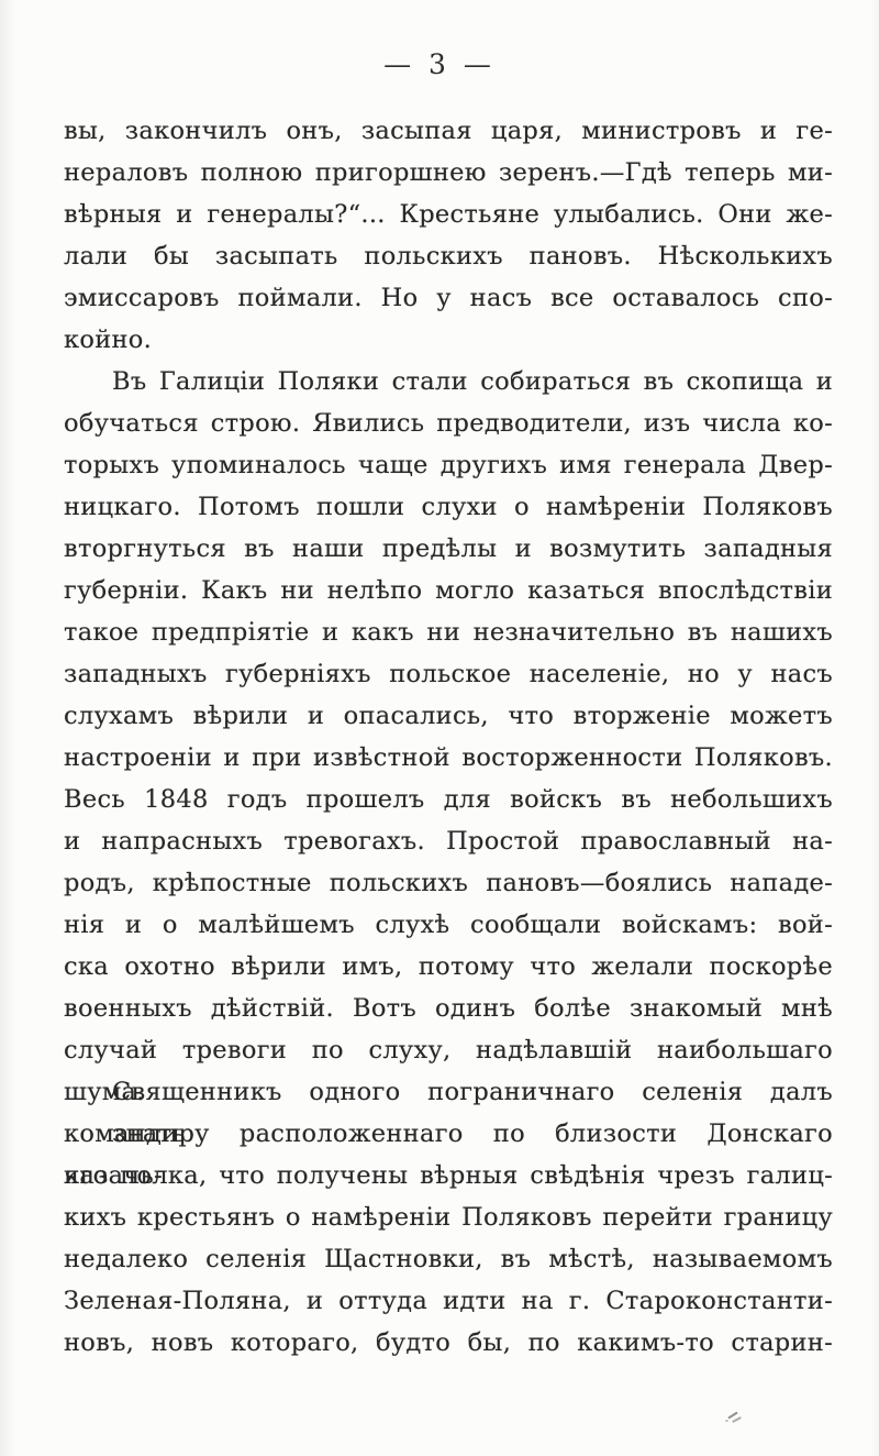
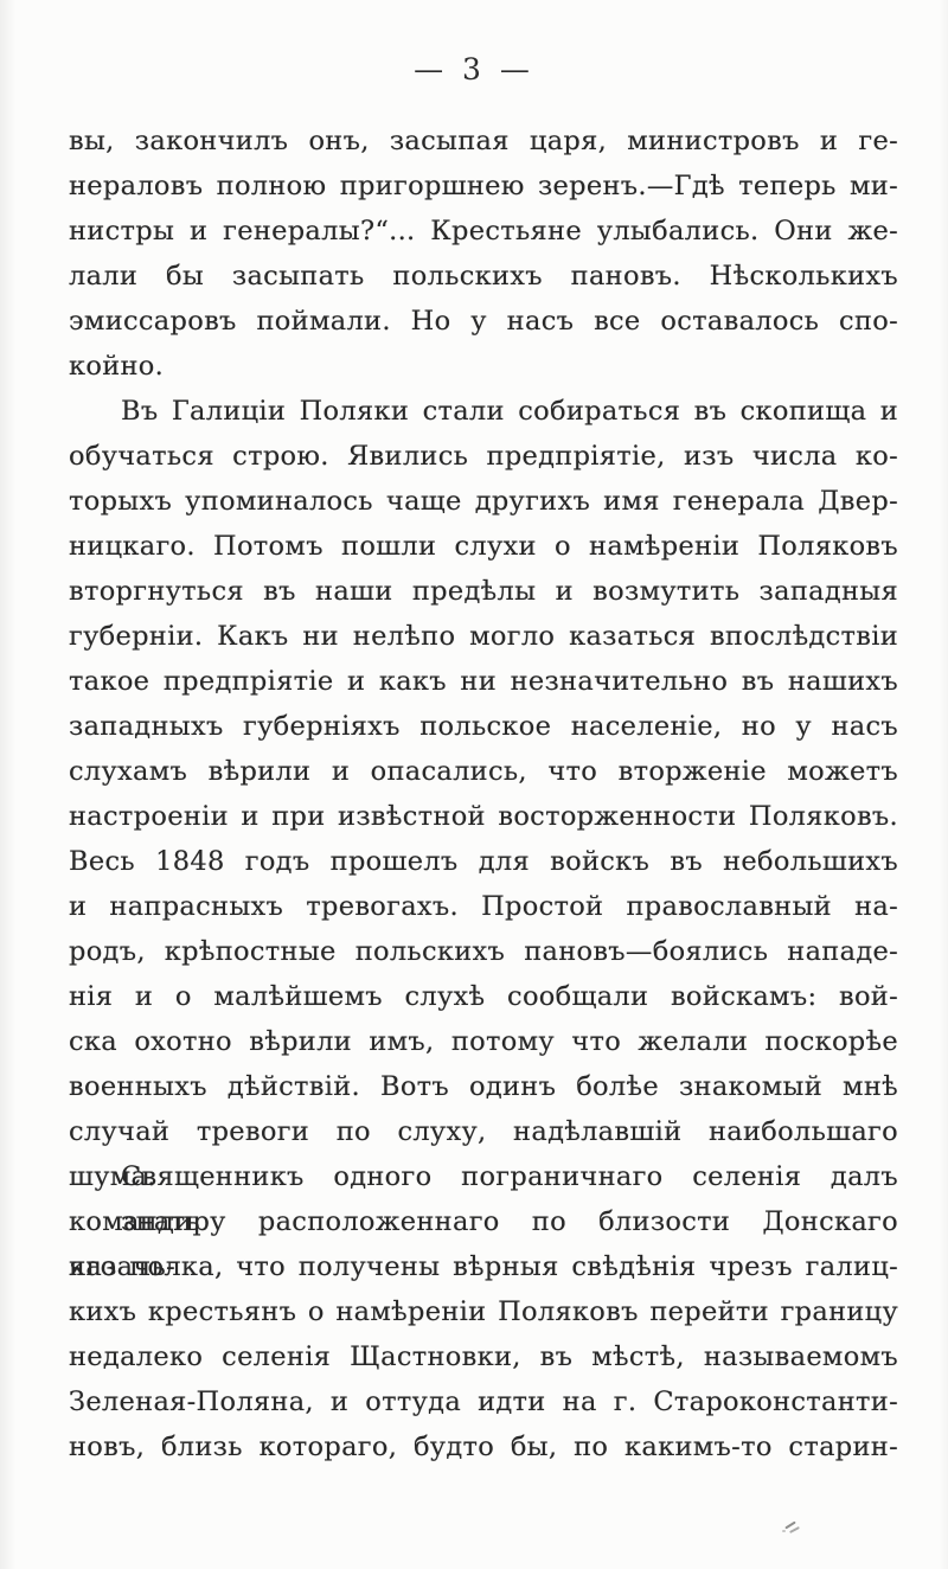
  — 3 —
  вы, закончилъ онъ, засыпая царя, министровъ и ге-
  нераловъ полною пригоршнею зеренъ.—Гдѣ теперь ми-
- вѣрныя и генералы?“... Крестьяне улыбались. Они же-
+ нистры и генералы?“... Крестьяне улыбались. Они же-
  лали бы засыпать польскихъ пановъ. Нѣсколькихъ
  эмиссаровъ поймали. Но у насъ все оставалось спо-
  койно.
  Въ Галиціи Поляки стали собираться въ скопища и
- обучаться строю. Явились предводители, изъ числа ко-
+ обучаться строю. Явились предпріятіе, изъ числа ко-
  торыхъ упоминалось чаще другихъ имя генерала Двер-
  ницкаго. Потомъ пошли слухи о намѣреніи Поляковъ
  вторгнуться въ наши предѣлы и возмутить западныя
  губерніи. Какъ ни нелѣпо могло казаться впослѣдствіи
  такое предпріятіе и какъ ни незначительно въ нашихъ
  западныхъ губерніяхъ польское населеніе, но у насъ
  слухамъ вѣрили и опасались, что вторженіе можетъ
  настроеніи и при извѣстной восторженности Поляковъ.
  Весь 1848 годъ прошелъ для войскъ въ небольшихъ
  и напрасныхъ тревогахъ. Простой православный на-
  родъ, крѣпостные польскихъ пановъ—боялись нападе-
  нія и о малѣйшемъ слухѣ сообщали войскамъ: вой-
  ска охотно вѣрили имъ, потому что желали поскорѣе
  военныхъ дѣйствій. Вотъ одинъ болѣе знакомый мнѣ
  случай тревоги по слуху, надѣлавшій наибольшаго шума.
  Священникъ одного пограничнаго селенія далъ знать
  командиру расположеннаго по близости Донскаго казачь-
  яго полка, что получены вѣрныя свѣдѣнія чрезъ галиц-
  кихъ крестьянъ о намѣреніи Поляковъ перейти границу
  недалеко селенія Щастновки, въ мѣстѣ, называемомъ
  Зеленая-Поляна, и оттуда идти на г. Староконстанти-
- новъ, новъ котораго, будто бы, по какимъ-то старин-
+ новъ, близь котораго, будто бы, по какимъ-то старин-
